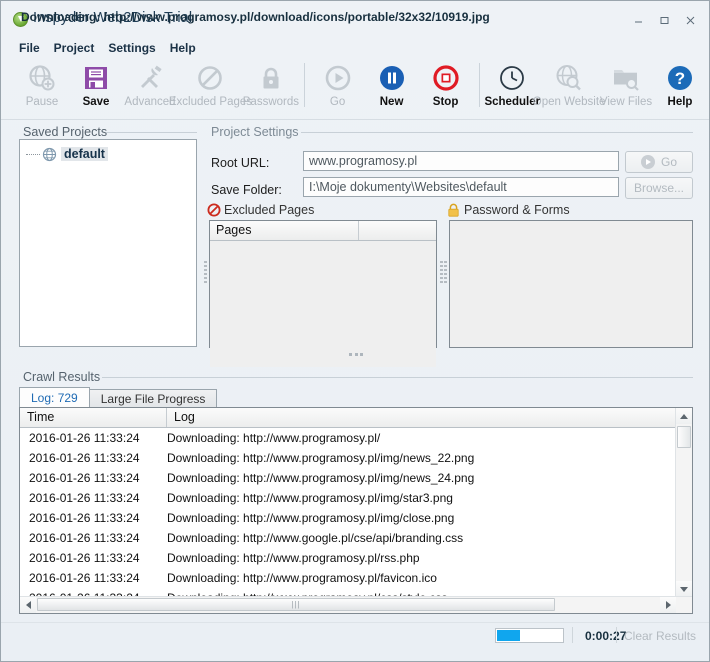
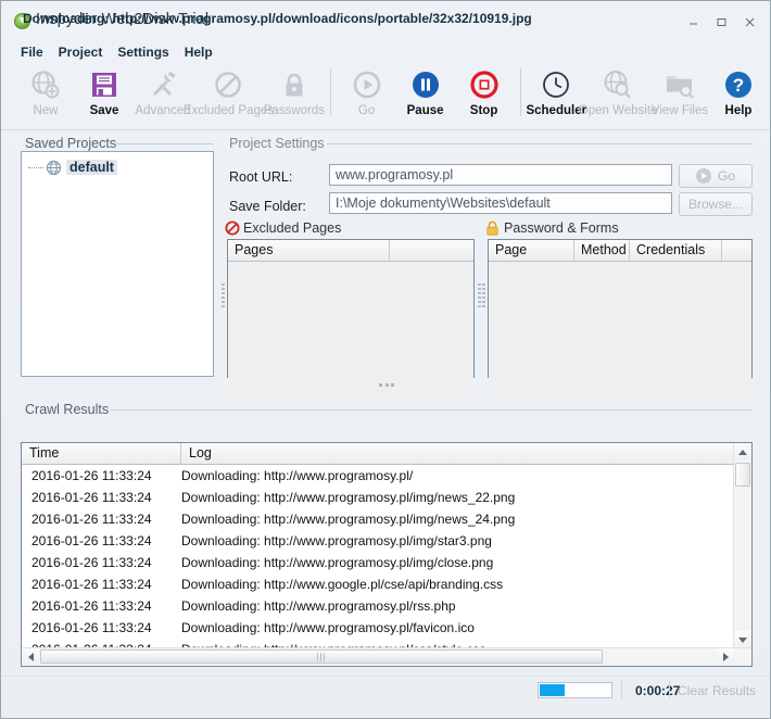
  Inspyder Web2Disk Trial
  File
  Project
  Settings
  Help
- Pause
+ New
  Save
  Advanced
  Excluded Pages
  Passwords
  Go
- New
+ Pause
  Stop
  Scheduler
  Open Website
  View Files
  ?
  Help
  Saved Projects
  default
  Project Settings
  Root URL:
  www.programosy.pl
  Go
  Save Folder:
  I:\Moje dokumenty\Websites\default
  Browse...
  Excluded Pages
  Pages
  Password & Forms
+ Page
+ Method
+ Credentials
  Crawl Results
- Log: 729
- Large File Progress
  Time
  Log
  2016-01-26 11:33:24
  Downloading: http://www.programosy.pl/
  2016-01-26 11:33:24
  Downloading: http://www.programosy.pl/img/news_22.png
  2016-01-26 11:33:24
  Downloading: http://www.programosy.pl/img/news_24.png
  2016-01-26 11:33:24
  Downloading: http://www.programosy.pl/img/star3.png
  2016-01-26 11:33:24
  Downloading: http://www.programosy.pl/img/close.png
  2016-01-26 11:33:24
  Downloading: http://www.google.pl/cse/api/branding.css
  2016-01-26 11:33:24
  Downloading: http://www.programosy.pl/rss.php
  2016-01-26 11:33:24
  Downloading: http://www.programosy.pl/favicon.ico
  |||
  Downloading: http://www.programosy.pl/download/icons/portable/32x32/10919.jpg
  0:00:7
  Clear Results
